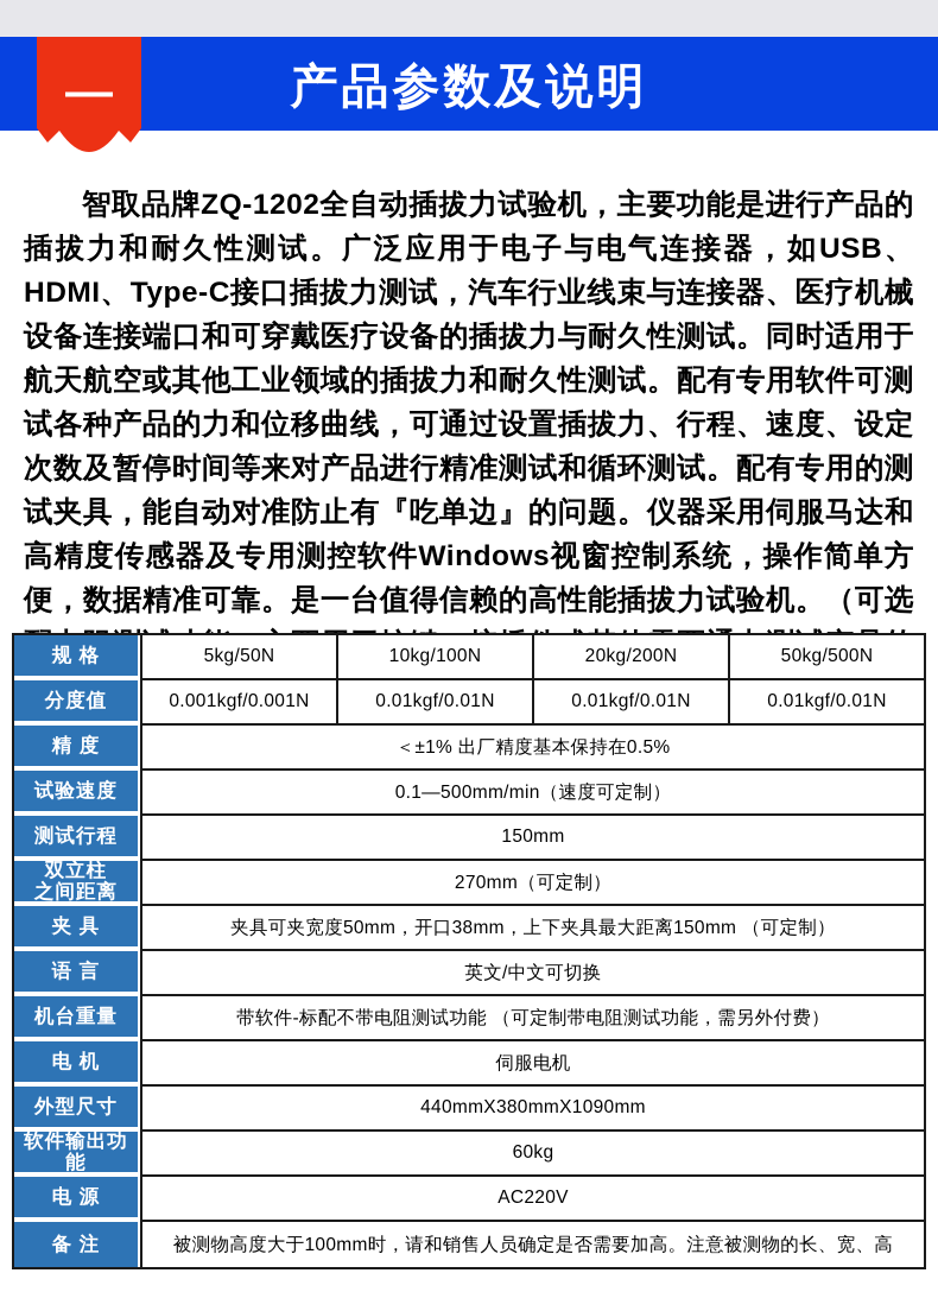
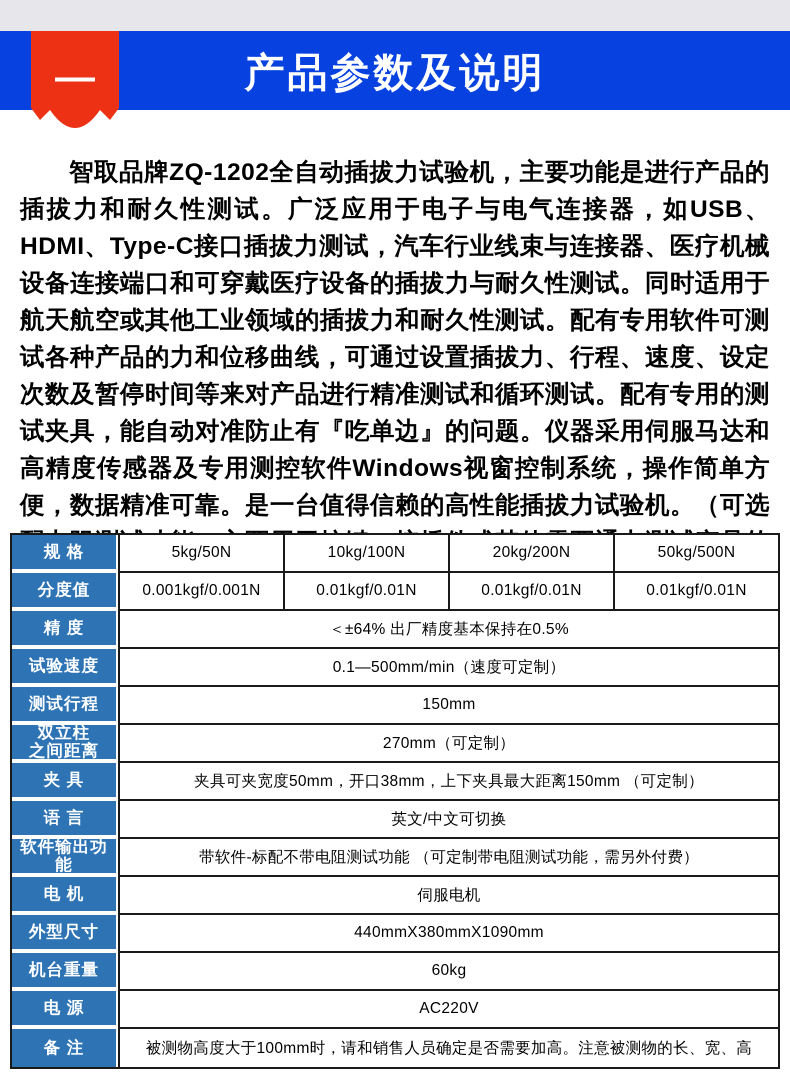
  产品参数及说明
  —
  智取品牌ZQ-1202全自动插拔力试验机，主要功能是进行产品的插拔力和耐久性测试。广泛应用于电子与电气连接器，如USB、HDMI、Type-C接口插拔力测试，汽车行业线束与连接器、医疗机械设备连接端口和可穿戴医疗设备的插拔力与耐久性测试。同时适用于航天航空或其他工业领域的插拔力和耐久性测试。配有专用软件可测试各种产品的力和位移曲线，可通过设置插拔力、行程、速度、设定次数及暂停时间等来对产品进行精准测试和循环测试。配有专用的测试夹具，能自动对准防止有『吃单边』的问题。仪器采用伺服马达和高精度传感器及专用测控软件Windows视窗控制系统，操作简单方便，数据精准可靠。是一台值得信赖的高性能插拔力试验机。（可选
  规 格
  5kg/50N
  10kg/100N
  20kg/200N
  50kg/500N
  分度值
  0.001kgf/0.001N
  0.01kgf/0.01N
  0.01kgf/0.01N
  0.01kgf/0.01N
  精 度
- ＜±1% 出厂精度基本保持在0.5%
+ ＜±64% 出厂精度基本保持在0.5%
  试验速度
  0.1—500mm/min（速度可定制）
  测试行程
  150mm
  双立柱
  之间距离
  270mm（可定制）
  夹 具
  夹具可夹宽度50mm，开口38mm，上下夹具最大距离150mm （可定制）
  语 言
  英文/中文可切换
- 机台重量
+ 软件输出功能
  带软件-标配不带电阻测试功能 （可定制带电阻测试功能，需另外付费）
  电 机
  伺服电机
  外型尺寸
  440mmX380mmX1090mm
- 软件输出功能
+ 机台重量
  60kg
  电 源
  AC220V
  备 注
  被测物高度大于100mm时，请和销售人员确定是否需要加高。注意被测物的长、宽、高
